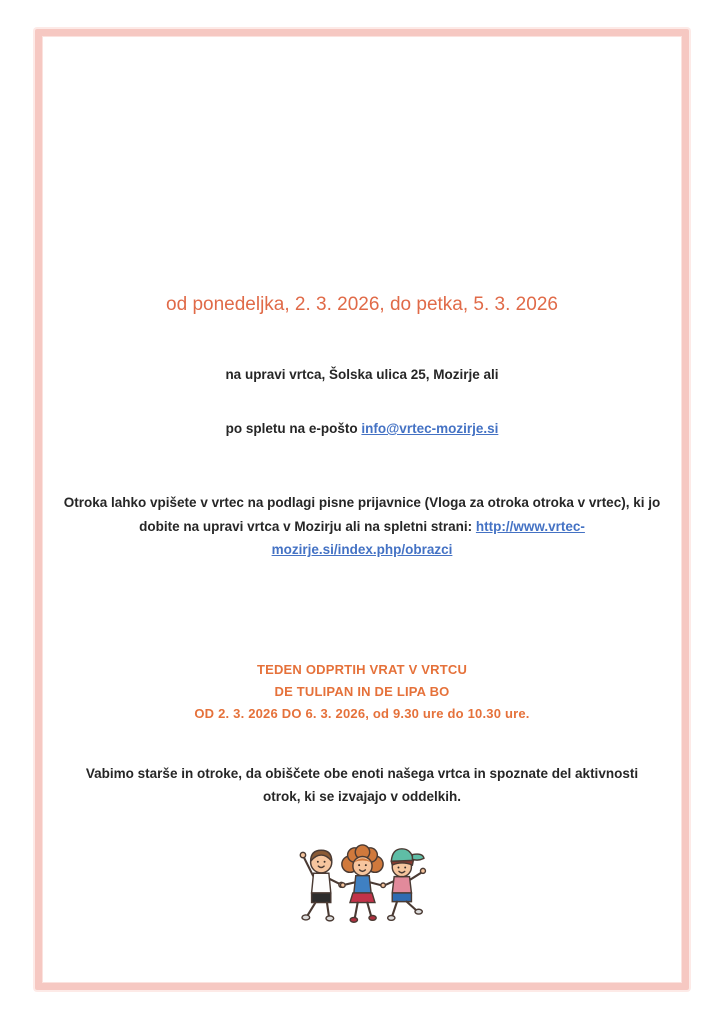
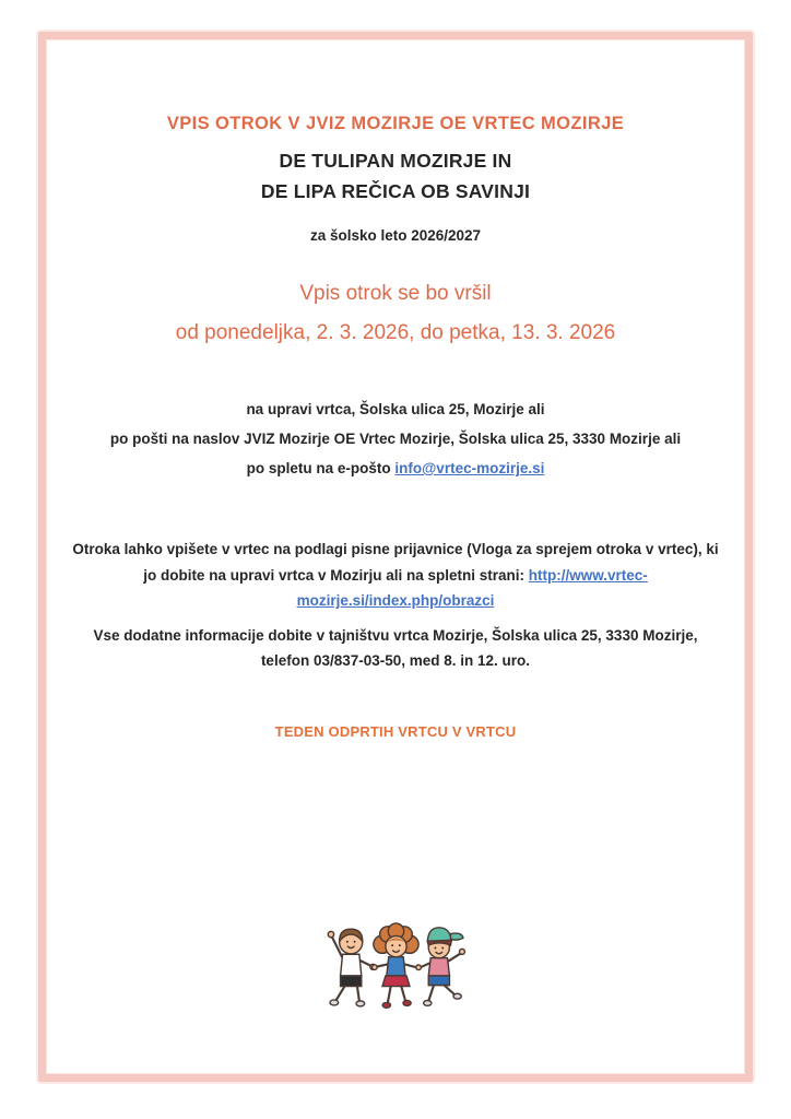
+ VPIS OTROK V JVIZ MOZIRJE OE VRTEC MOZIRJE
+ DE TULIPAN MOZIRJE IN
+ DE LIPA REČICA OB SAVINJI
+ za šolsko leto 2026/2027
+ Vpis otrok se bo vršil
- od ponedeljka, 2. 3. 2026, do petka, 5. 3. 2026
+ od ponedeljka, 2. 3. 2026, do petka, 13. 3. 2026
  na upravi vrtca, Šolska ulica 25, Mozirje ali
+ po pošti na naslov JVIZ Mozirje OE Vrtec Mozirje, Šolska ulica 25, 3330 Mozirje ali
  po spletu na e-pošto info@vrtec-mozirje.si
- Otroka lahko vpišete v vrtec na podlagi pisne prijavnice (Vloga za otroka otroka v vrtec), ki jo dobite na upravi vrtca v Mozirju ali na spletni strani: http://www.vrtec-mozirje.si/index.php/obrazci
+ Otroka lahko vpišete v vrtec na podlagi pisne prijavnice (Vloga za sprejem otroka v vrtec), ki jo dobite na upravi vrtca v Mozirju ali na spletni strani: http://www.vrtec-mozirje.si/index.php/obrazci
+ Vse dodatne informacije dobite v tajništvu vrtca Mozirje, Šolska ulica 25, 3330 Mozirje, telefon 03/837-03-50, med 8. in 12. uro.
- TEDEN ODPRTIH VRAT V VRTCU
+ TEDEN ODPRTIH VRTCU V VRTCU
- DE TULIPAN IN DE LIPA BO
- OD 2. 3. 2026 DO 6. 3. 2026, od 9.30 ure do 10.30 ure.
- Vabimo starše in otroke, da obiščete obe enoti našega vrtca in spoznate del aktivnosti otrok, ki se izvajajo v oddelkih.
